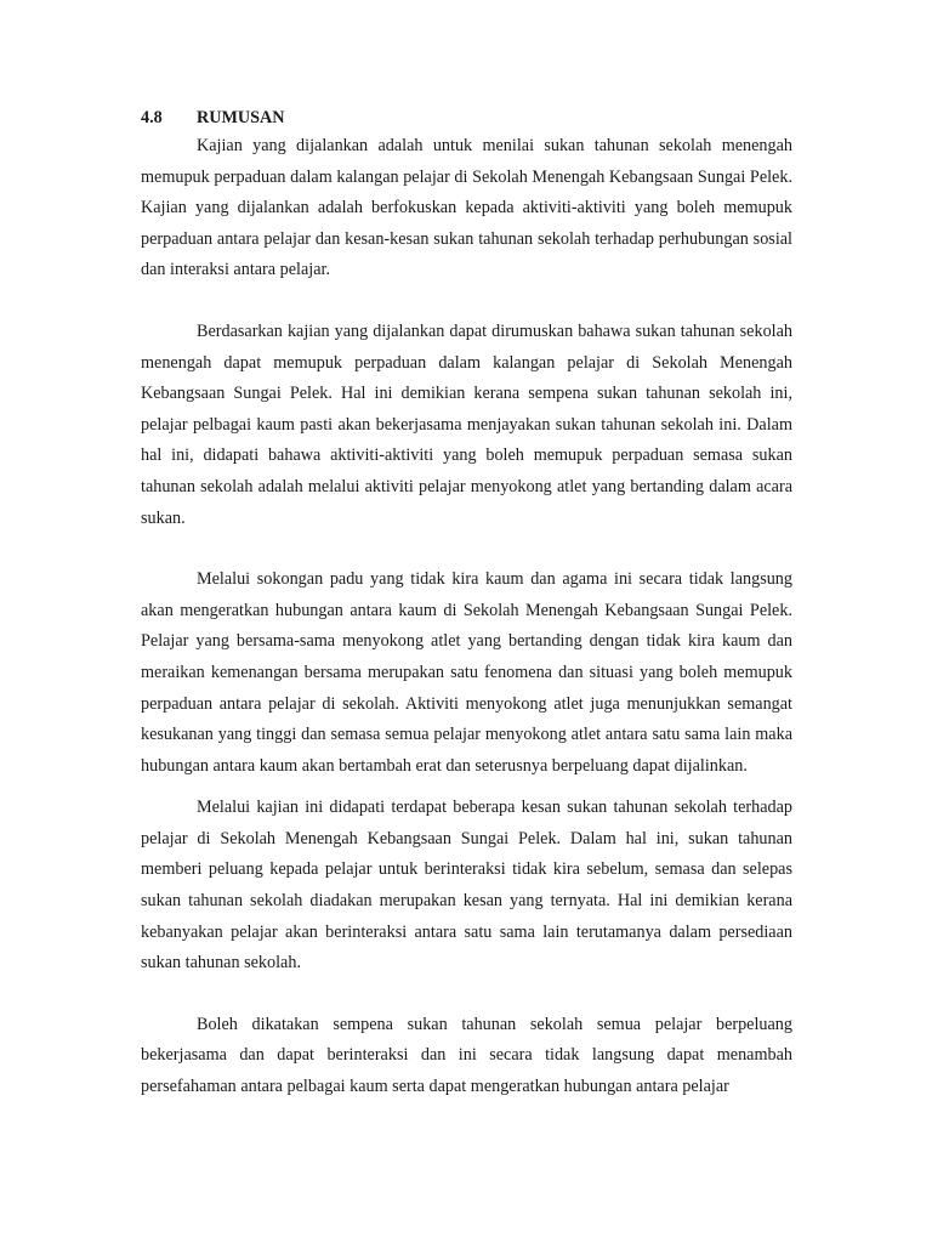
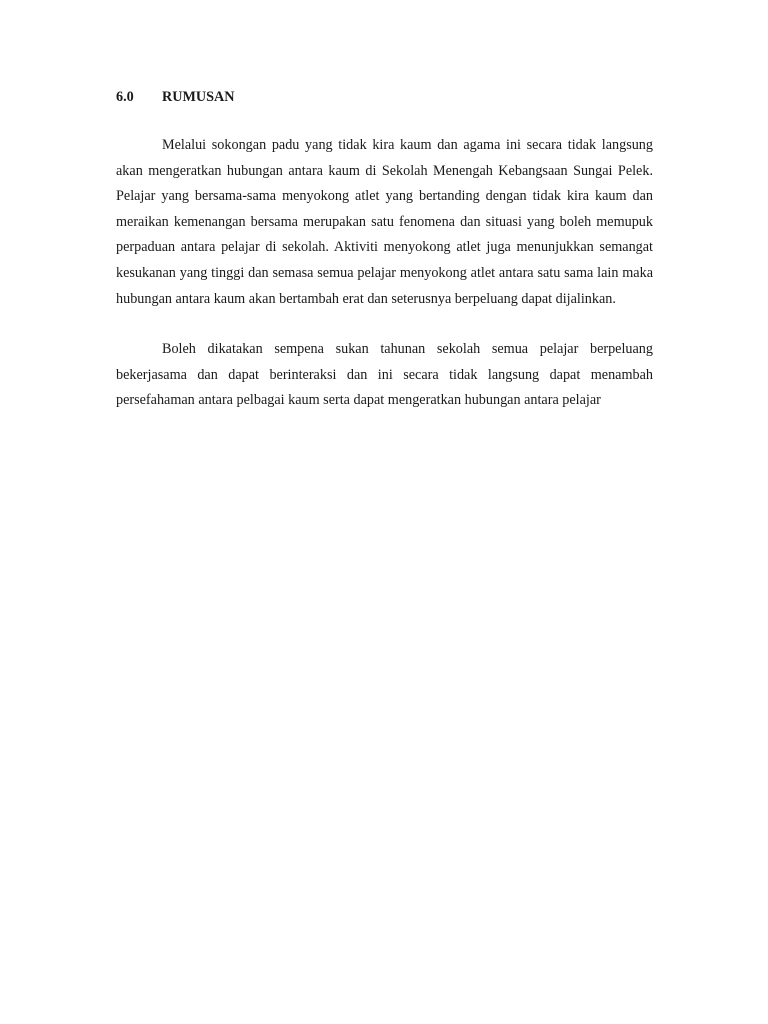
- 4.8
+ 6.0
  RUMUSAN
- Kajian yang dijalankan adalah untuk menilai sukan tahunan sekolah menengah memupuk perpaduan dalam kalangan pelajar di Sekolah Menengah Kebangsaan Sungai Pelek. Kajian yang dijalankan adalah berfokuskan kepada aktiviti-aktiviti yang boleh memupuk perpaduan antara pelajar dan kesan-kesan sukan tahunan sekolah terhadap perhubungan sosial dan interaksi antara pelajar.
- Berdasarkan kajian yang dijalankan dapat dirumuskan bahawa sukan tahunan sekolah menengah dapat memupuk perpaduan dalam kalangan pelajar di Sekolah Menengah Kebangsaan Sungai Pelek. Hal ini demikian kerana sempena sukan tahunan sekolah ini, pelajar pelbagai kaum pasti akan bekerjasama menjayakan sukan tahunan sekolah ini. Dalam hal ini, didapati bahawa aktiviti-aktiviti yang boleh memupuk perpaduan semasa sukan tahunan sekolah adalah melalui aktiviti pelajar menyokong atlet yang bertanding dalam acara sukan.
  Melalui sokongan padu yang tidak kira kaum dan agama ini secara tidak langsung akan mengeratkan hubungan antara kaum di Sekolah Menengah Kebangsaan Sungai Pelek. Pelajar yang bersama-sama menyokong atlet yang bertanding dengan tidak kira kaum dan meraikan kemenangan bersama merupakan satu fenomena dan situasi yang boleh memupuk perpaduan antara pelajar di sekolah. Aktiviti menyokong atlet juga menunjukkan semangat kesukanan yang tinggi dan semasa semua pelajar menyokong atlet antara satu sama lain maka hubungan antara kaum akan bertambah erat dan seterusnya berpeluang dapat dijalinkan.
- Melalui kajian ini didapati terdapat beberapa kesan sukan tahunan sekolah terhadap pelajar di Sekolah Menengah Kebangsaan Sungai Pelek. Dalam hal ini, sukan tahunan memberi peluang kepada pelajar untuk berinteraksi tidak kira sebelum, semasa dan selepas sukan tahunan sekolah diadakan merupakan kesan yang ternyata. Hal ini demikian kerana kebanyakan pelajar akan berinteraksi antara satu sama lain terutamanya dalam persediaan sukan tahunan sekolah.
  Boleh dikatakan sempena sukan tahunan sekolah semua pelajar berpeluang bekerjasama dan dapat berinteraksi dan ini secara tidak langsung dapat menambah persefahaman antara pelbagai kaum serta dapat mengeratkan hubungan antara pelajar
